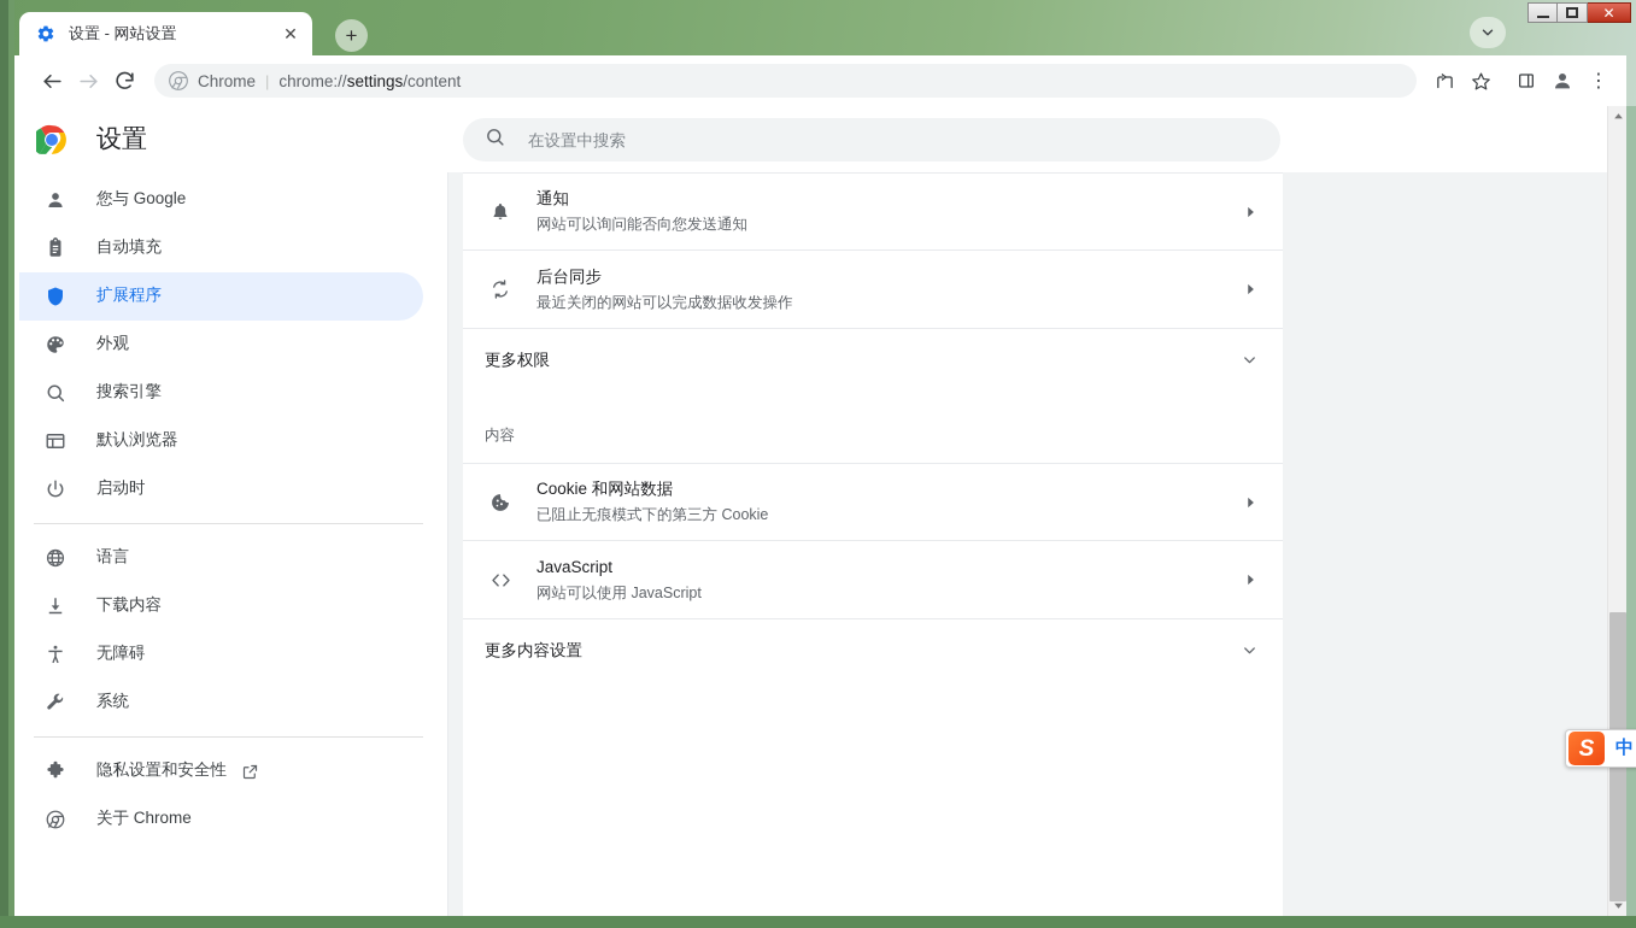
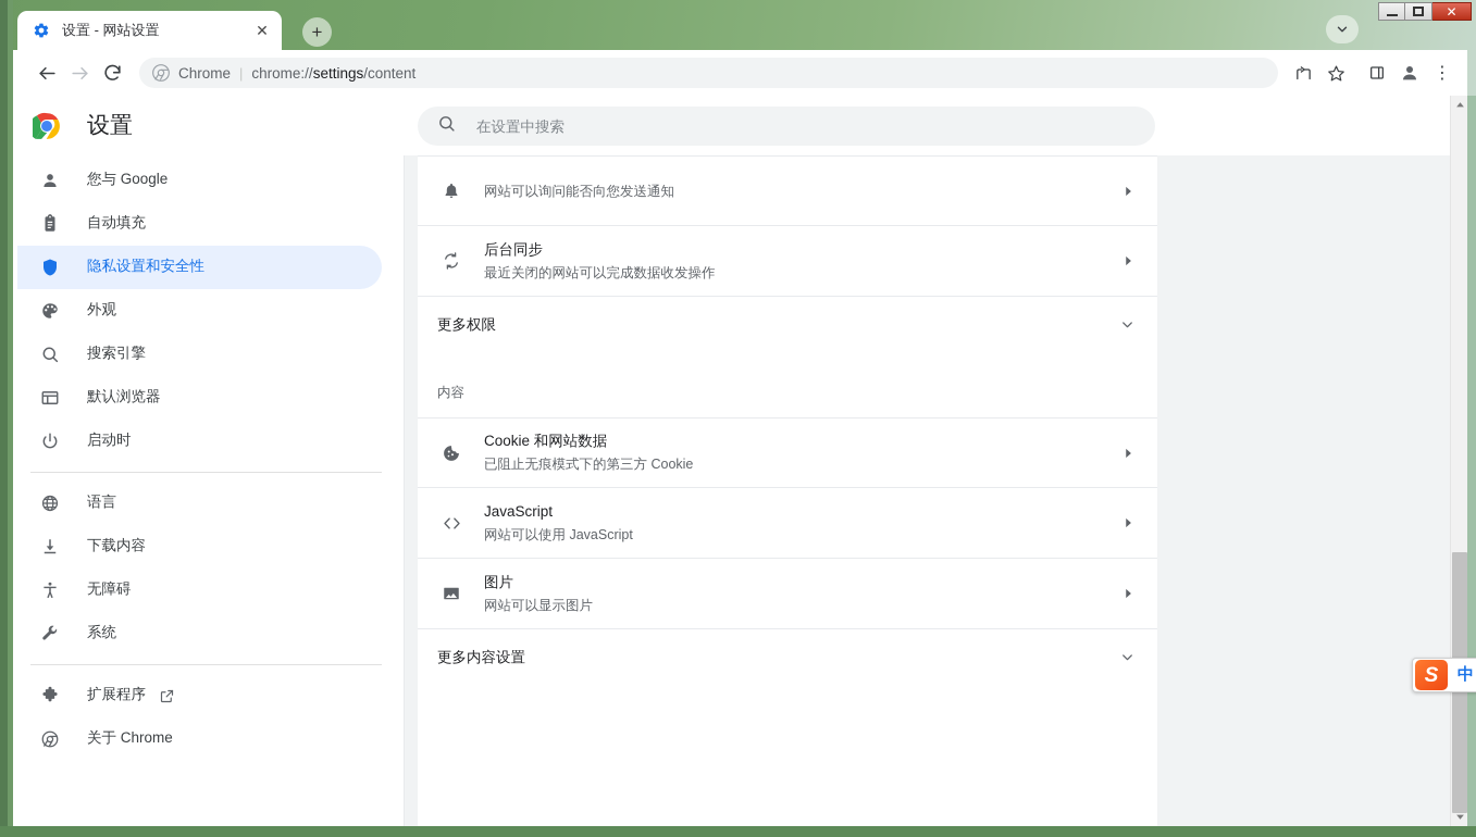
  ✕
  设置 - 网站设置
  ✕
  +
  Chrome
  |
  chrome://settings/content
  ⋮
  设置
  在设置中搜索
  您与 Google
  自动填充
- 扩展程序
+ 隐私设置和安全性
  外观
  搜索引擎
  默认浏览器
  启动时
  语言
  下载内容
  无障碍
  系统
- 隐私设置和安全性
+ 扩展程序
  关于 Chrome
- 通知
  网站可以询问能否向您发送通知
  后台同步
  最近关闭的网站可以完成数据收发操作
  更多权限
  内容
  Cookie 和网站数据
  已阻止无痕模式下的第三方 Cookie
  JavaScript
  网站可以使用 JavaScript
+ 图片
+ 网站可以显示图片
  更多内容设置
  S
  中
